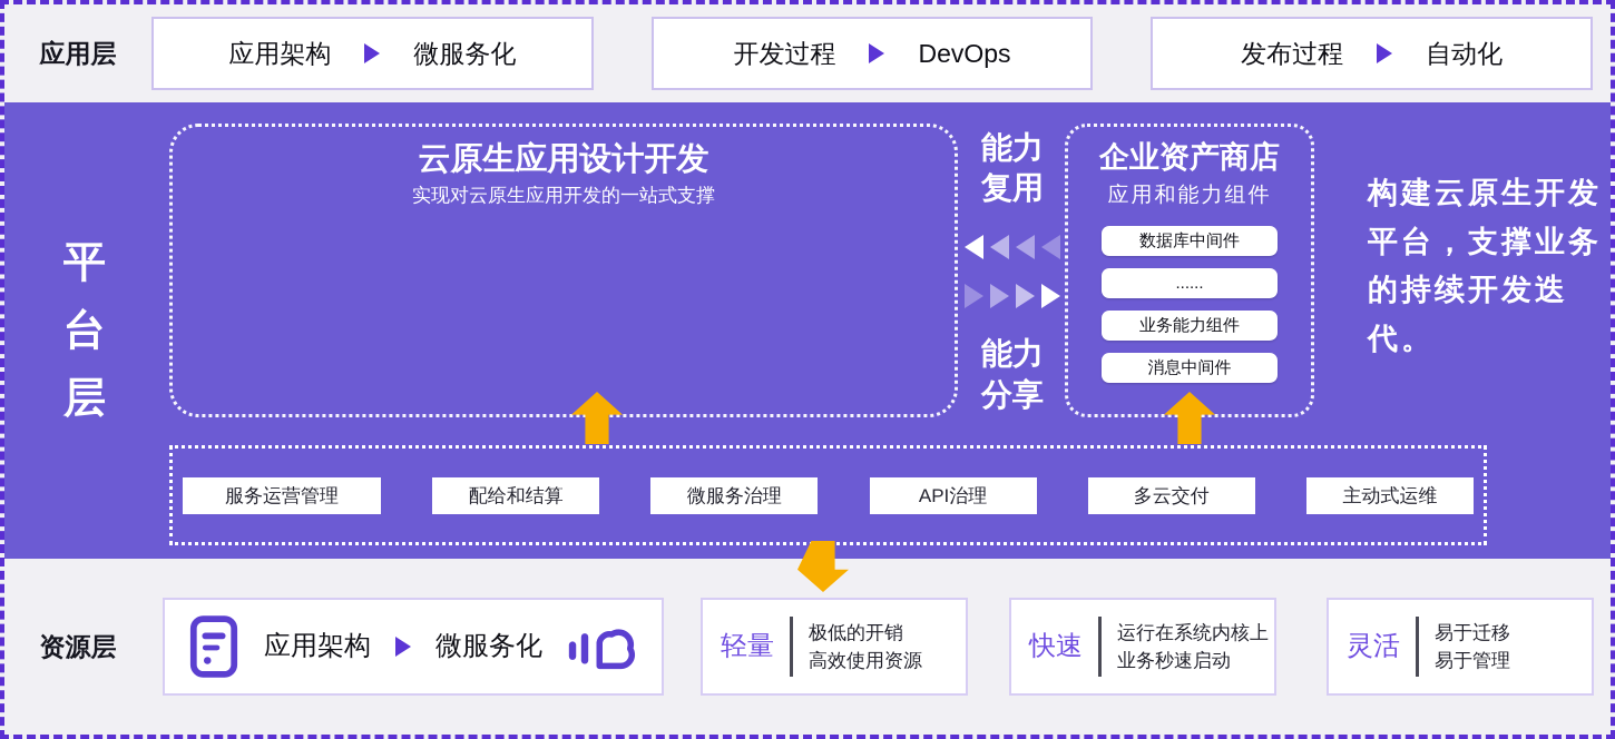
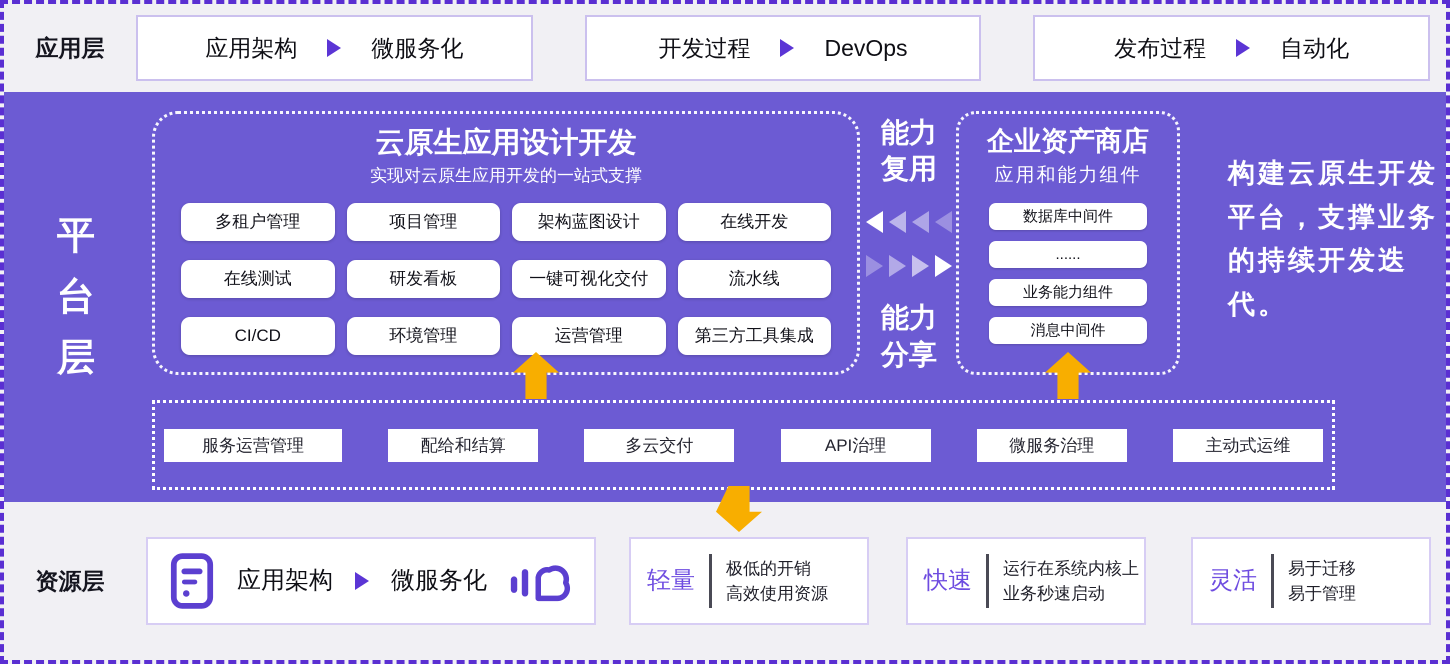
  应用层
  应用架构
  微服务化
  开发过程
  DevOps
  发布过程
  自动化
  平
  台
  层
  云原生应用设计开发
  实现对云原生应用开发的一站式支撑
+ 多租户管理
+ 项目管理
+ 架构蓝图设计
+ 在线开发
+ 在线测试
+ 研发看板
+ 一键可视化交付
+ 流水线
+ CI/CD
+ 环境管理
+ 运营管理
+ 第三方工具集成
  能力
  复用
  能力
  分享
  企业资产商店
  应用和能力组件
  数据库中间件
  ......
  业务能力组件
  消息中间件
  构建云原生开发平台，支撑业务的持续开发迭代。
  服务运营管理
  配给和结算
- 微服务治理
+ 多云交付
  API治理
- 多云交付
+ 微服务治理
  主动式运维
  资源层
  应用架构
  微服务化
  轻量
  极低的开销
  高效使用资源
  快速
  运行在系统内核上
  业务秒速启动
  灵活
  易于迁移
  易于管理
